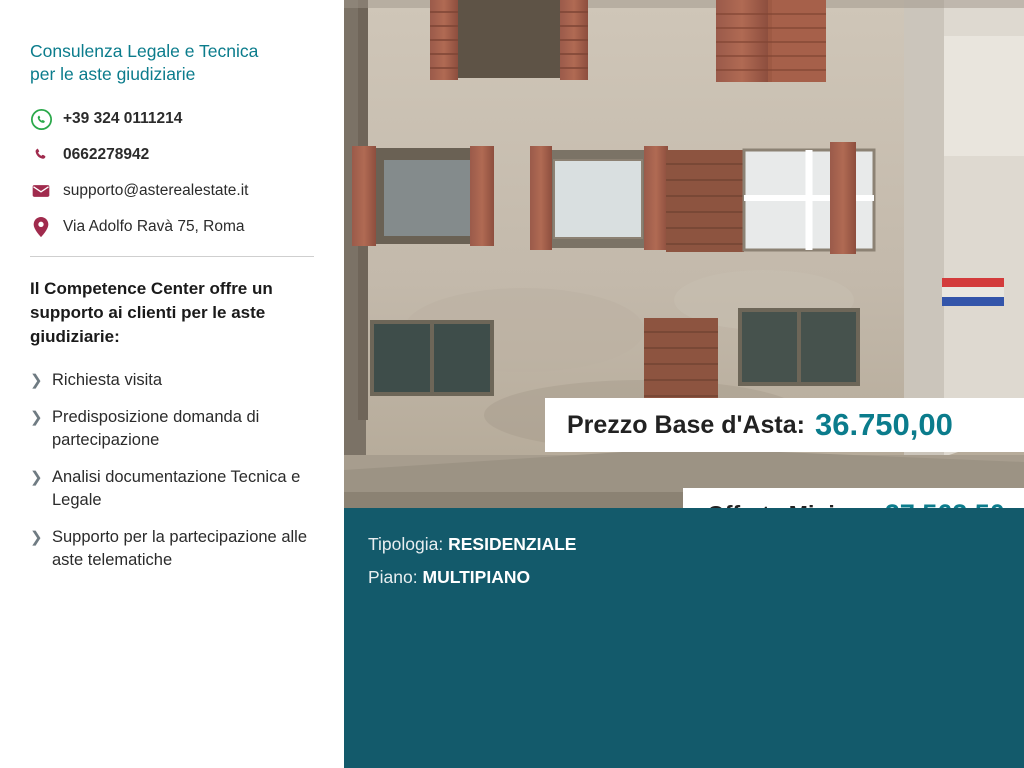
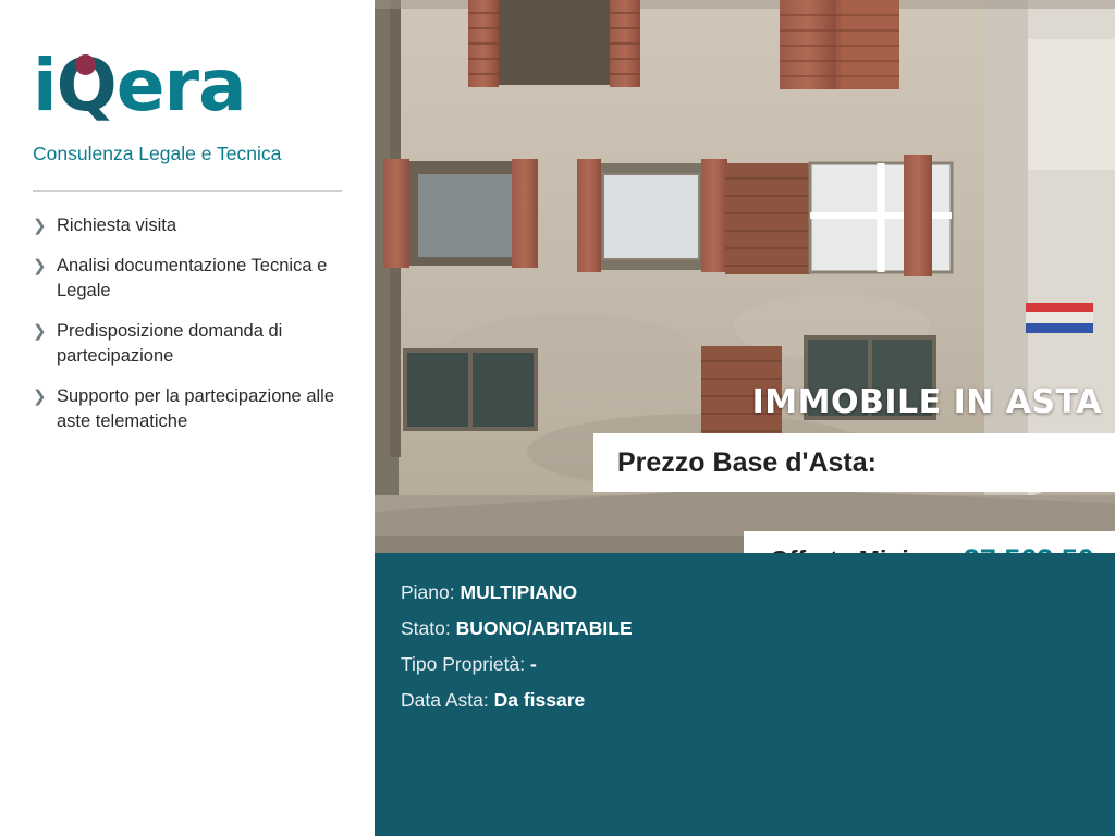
+ iQera
  Consulenza Legale e Tecnica
- per le aste giudiziarie
- +39 324 0111214
- 0662278942
- supporto@asterealestate.it
- Via Adolfo Ravà 75, Roma
- Il Competence Center offre un supporto ai clienti per le aste giudiziarie:
  ❯
  Richiesta visita
  ❯
- Predisposizione domanda di partecipazione
+ Analisi documentazione Tecnica e Legale
  ❯
- Analisi documentazione Tecnica e Legale
+ Predisposizione domanda di partecipazione
  ❯
  Supporto per la partecipazione alle aste telematiche
+ IMMOBILE IN ASTA
  Prezzo Base d'Asta:
- 36.750,00
- Tipologia: RESIDENZIALE
  Piano: MULTIPIANO
+ Stato: BUONO/ABITABILE
+ Tipo Proprietà: -
+ Data Asta: Da fissare
